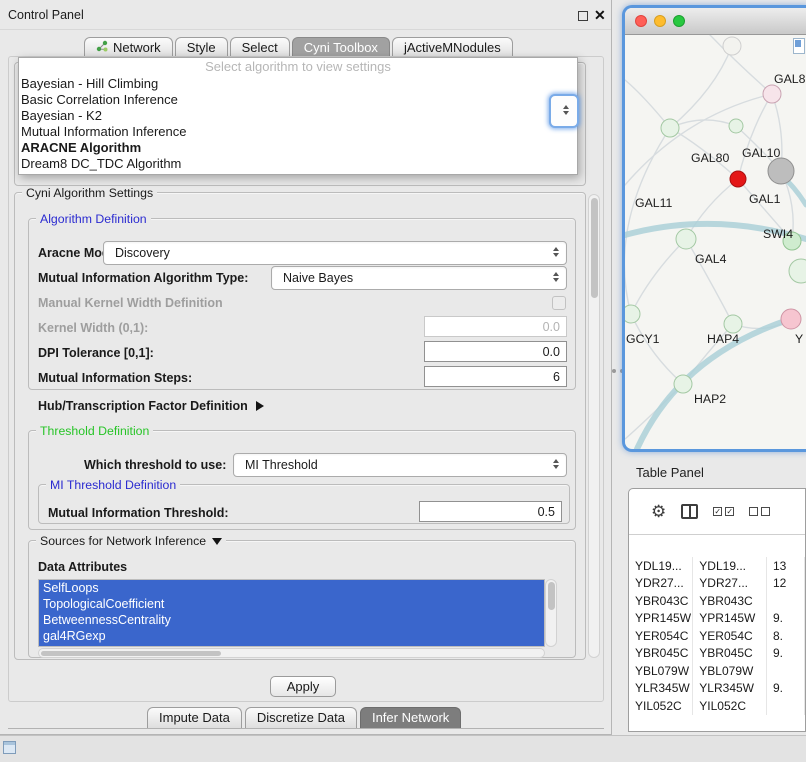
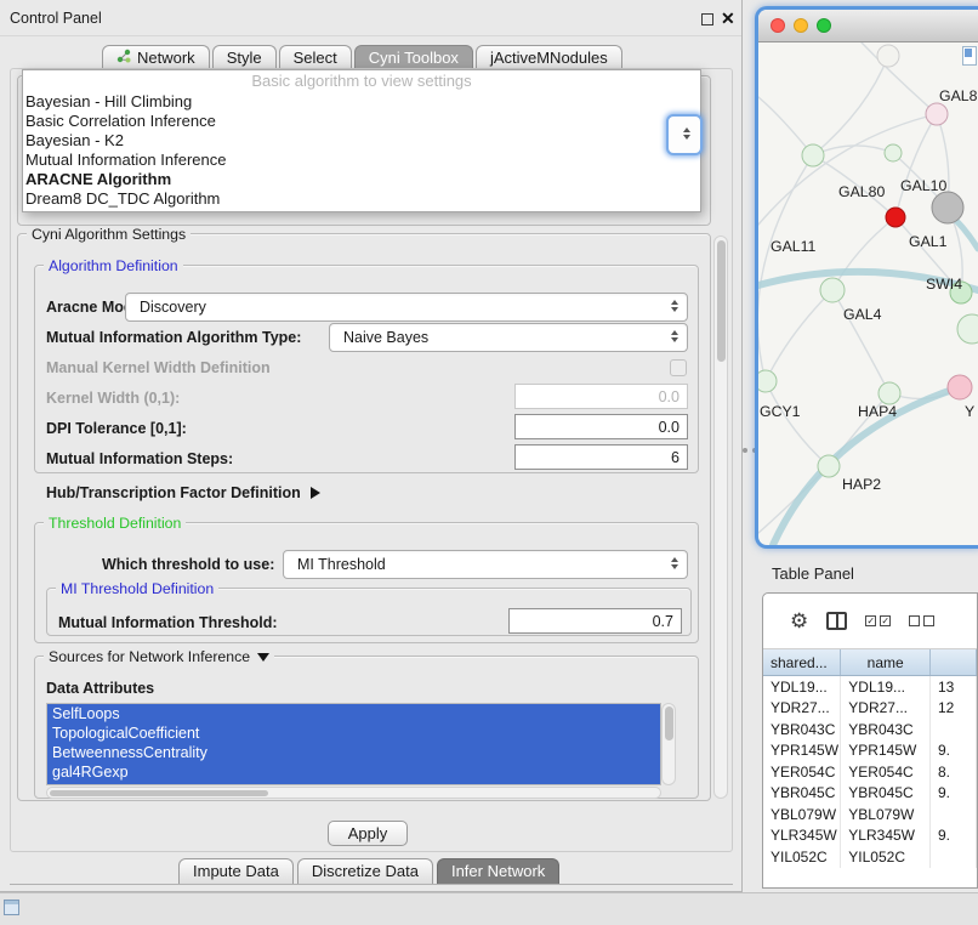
  Control Panel
  ✕
  Network
  Style
  Select
  Cyni Toolbox
  jActiveMNodules
  Cyni Algorithm Settings
  Algorithm Definition
  Aracne Mo
  Discovery
  Mutual Information Algorithm Type:
  Naive Bayes
  Manual Kernel Width Definition
  Kernel Width (0,1):
  0.0
  DPI Tolerance [0,1]:
  0.0
  Mutual Information Steps:
  6
  Hub/Transcription Factor Definition
  Threshold Definition
  Which threshold to use:
  MI Threshold
  MI Threshold Definition
  Mutual Information Threshold:
- 0.5
+ 0.7
  Sources for Network Inference
  Data Attributes
  SelfLoops
  TopologicalCoefficient
  BetweennessCentrality
  gal4RGexp
  Apply
  Impute Data
  Discretize Data
  Infer Network
- Select algorithm to view settings
+ Basic algorithm to view settings
  Bayesian - Hill Climbing
  Basic Correlation Inference
  Bayesian - K2
  Mutual Information Inference
  ARACNE Algorithm
  Dream8 DC_TDC Algorithm
  GAL8
  GAL80
  GAL10
  GAL11
  GAL1
  SWI4
  GAL4
  GCY1
  HAP4
  HAP2
  Y
  Table Panel
  ⚙
  ✓
  ✓
+ shared...
+ name
  YDL19...
  YDL19...
  13
  YDR27...
  YDR27...
  12
  YBR043C
  YBR043C
  YPR145W
  YPR145W
  9.
  YER054C
  YER054C
  8.
  YBR045C
  YBR045C
  9.
  YBL079W
  YBL079W
  YLR345W
  YLR345W
  9.
  YIL052C
  YIL052C
